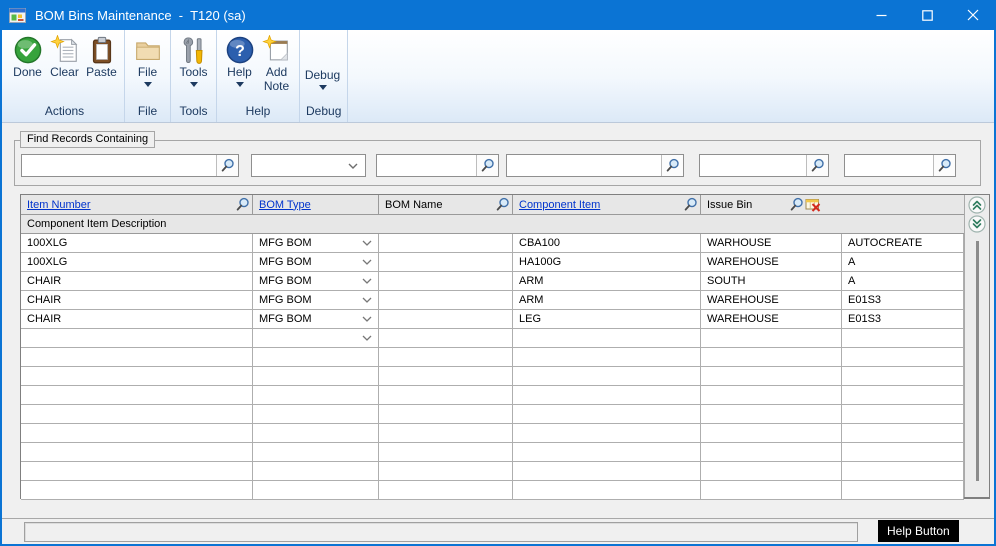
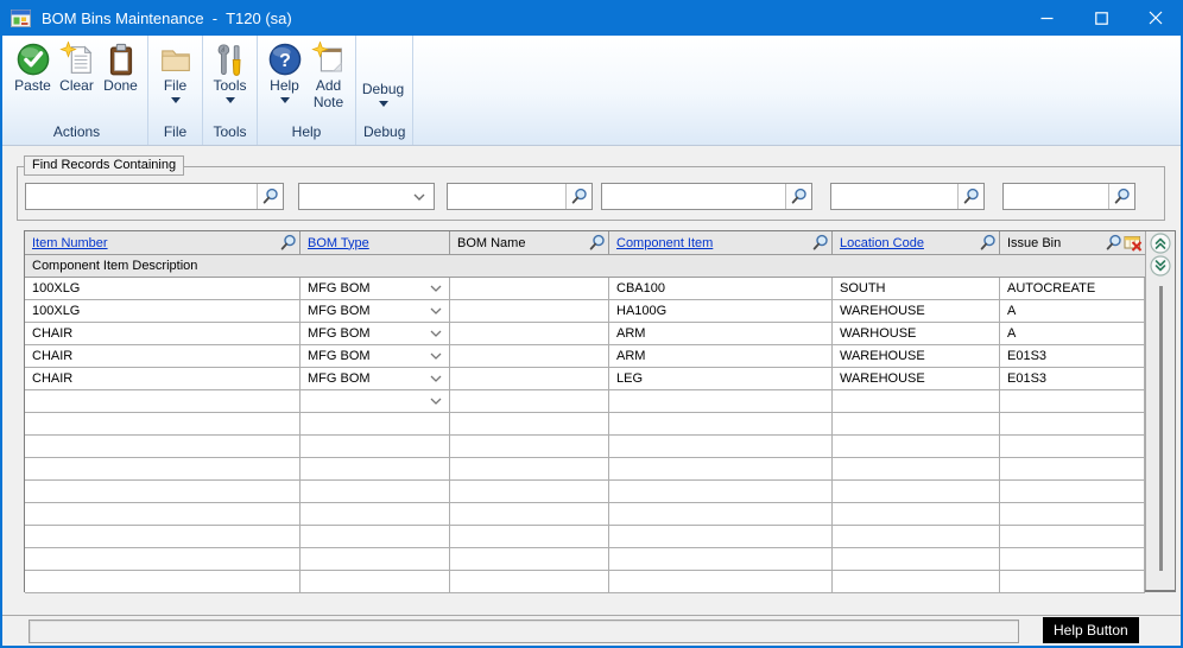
  BOM Bins Maintenance - T120 (sa)
- Done
+ Paste
  Clear
- Paste
+ Done
  Actions
  File
  File
  Tools
  Tools
  ?
  Help
  Add Note
  Help
  Debug
  Debug
  Find Records Containing
  Item Number
  BOM Type
  BOM Name
  Component Item
+ Location Code
  Issue Bin
  Component Item Description
  100XLG
  MFG BOM
  CBA100
- WARHOUSE
+ SOUTH
  AUTOCREATE
  100XLG
  MFG BOM
  HA100G
  WAREHOUSE
  A
  CHAIR
  MFG BOM
  ARM
- SOUTH
+ WARHOUSE
  A
  CHAIR
  MFG BOM
  ARM
  WAREHOUSE
  E01S3
  CHAIR
  MFG BOM
  LEG
  WAREHOUSE
  E01S3
  Help Button
